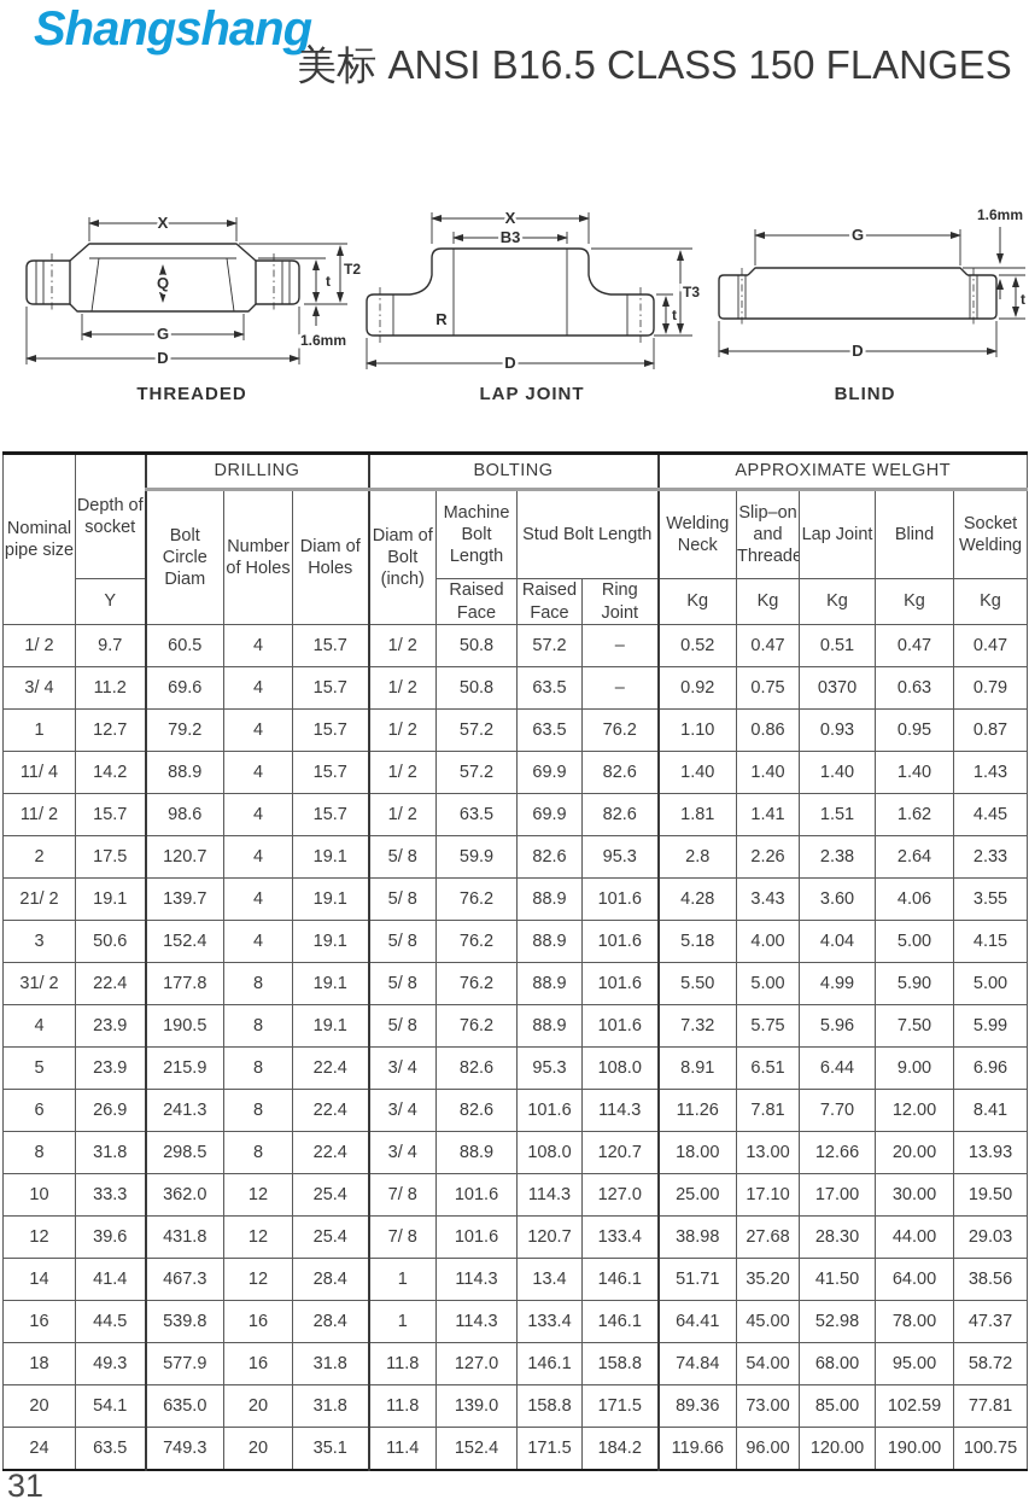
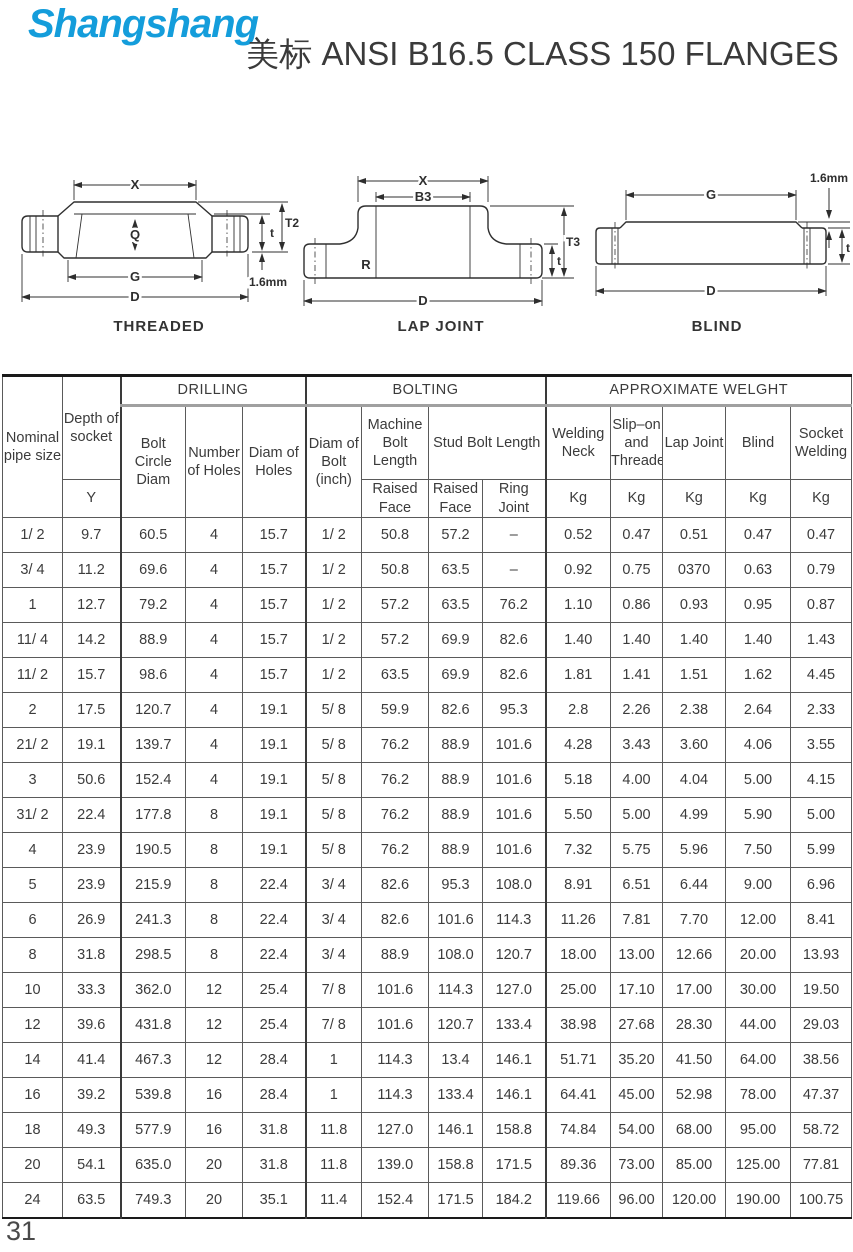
  Shangshang
  美标 ANSI B16.5 CLASS 150 FLANGES
  X
  Q
  G
  D
  t
  T2
  1.6mm
  THREADED
  R
  X
  B3
  D
  t
  T3
  LAP JOINT
  G
  1.6mm
  t
  D
  BLIND
  Nominal pipe size	Depth of socket	DRILLING	BOLTING	APPROXIMATE WELGHT
  Bolt Circle Diam	Number of Holes	Diam of Holes	Diam of Bolt (inch)	Machine Bolt Length	Stud Bolt Length	Welding Neck	Slip–on and Threade	Lap Joint	Blind	Socket Welding
  Y	Raised Face	Raised Face	Ring Joint	Kg	Kg	Kg	Kg	Kg
  1/ 2	9.7	60.5	4	15.7	1/ 2	50.8	57.2	–	0.52	0.47	0.51	0.47	0.47
  3/ 4	11.2	69.6	4	15.7	1/ 2	50.8	63.5	–	0.92	0.75	0370	0.63	0.79
  1	12.7	79.2	4	15.7	1/ 2	57.2	63.5	76.2	1.10	0.86	0.93	0.95	0.87
  11/ 4	14.2	88.9	4	15.7	1/ 2	57.2	69.9	82.6	1.40	1.40	1.40	1.40	1.43
  11/ 2	15.7	98.6	4	15.7	1/ 2	63.5	69.9	82.6	1.81	1.41	1.51	1.62	4.45
  2	17.5	120.7	4	19.1	5/ 8	59.9	82.6	95.3	2.8	2.26	2.38	2.64	2.33
  21/ 2	19.1	139.7	4	19.1	5/ 8	76.2	88.9	101.6	4.28	3.43	3.60	4.06	3.55
  3	50.6	152.4	4	19.1	5/ 8	76.2	88.9	101.6	5.18	4.00	4.04	5.00	4.15
  31/ 2	22.4	177.8	8	19.1	5/ 8	76.2	88.9	101.6	5.50	5.00	4.99	5.90	5.00
  4	23.9	190.5	8	19.1	5/ 8	76.2	88.9	101.6	7.32	5.75	5.96	7.50	5.99
  5	23.9	215.9	8	22.4	3/ 4	82.6	95.3	108.0	8.91	6.51	6.44	9.00	6.96
  6	26.9	241.3	8	22.4	3/ 4	82.6	101.6	114.3	11.26	7.81	7.70	12.00	8.41
  8	31.8	298.5	8	22.4	3/ 4	88.9	108.0	120.7	18.00	13.00	12.66	20.00	13.93
  10	33.3	362.0	12	25.4	7/ 8	101.6	114.3	127.0	25.00	17.10	17.00	30.00	19.50
  12	39.6	431.8	12	25.4	7/ 8	101.6	120.7	133.4	38.98	27.68	28.30	44.00	29.03
  14	41.4	467.3	12	28.4	1	114.3	13.4	146.1	51.71	35.20	41.50	64.00	38.56
- 16	44.5	539.8	16	28.4	1	114.3	133.4	146.1	64.41	45.00	52.98	78.00	47.37
+ 16	39.2	539.8	16	28.4	1	114.3	133.4	146.1	64.41	45.00	52.98	78.00	47.37
  18	49.3	577.9	16	31.8	11.8	127.0	146.1	158.8	74.84	54.00	68.00	95.00	58.72
- 20	54.1	635.0	20	31.8	11.8	139.0	158.8	171.5	89.36	73.00	85.00	102.59	77.81
+ 20	54.1	635.0	20	31.8	11.8	139.0	158.8	171.5	89.36	73.00	85.00	125.00	77.81
  24	63.5	749.3	20	35.1	11.4	152.4	171.5	184.2	119.66	96.00	120.00	190.00	100.75
  31
